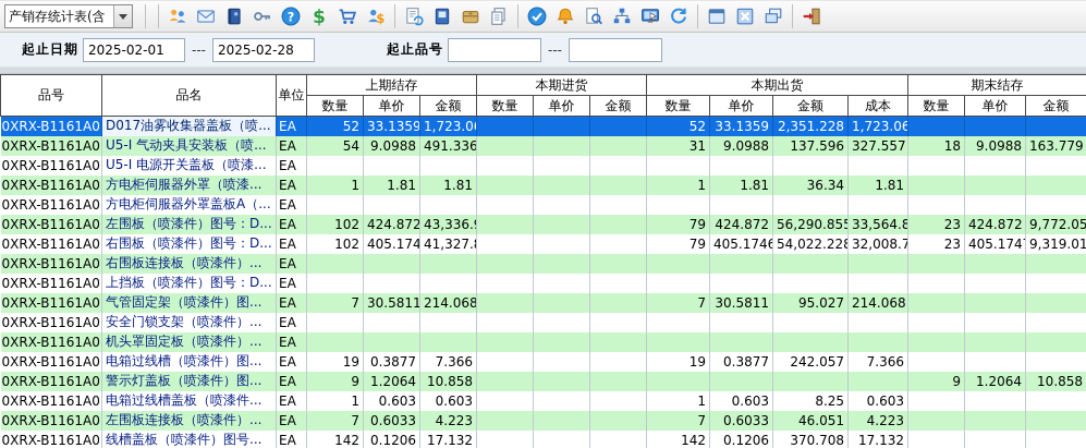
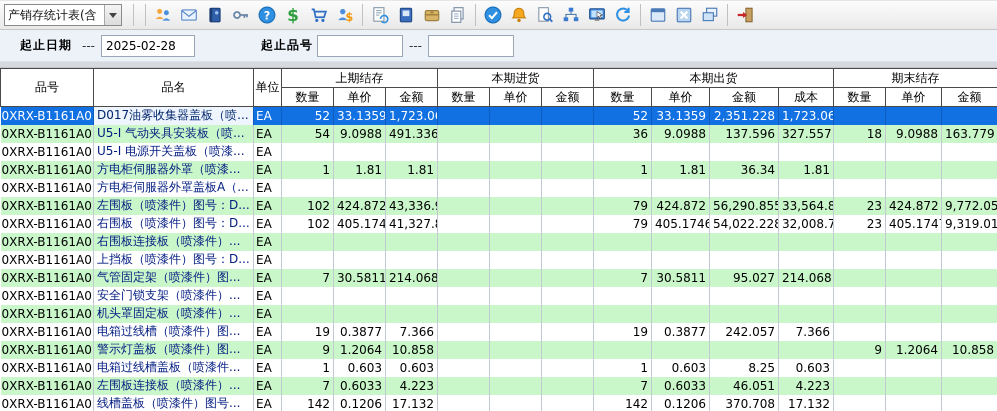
  产销存统计表(含
  ?
  $
  $
  起止日期
- 2025-02-01
  ---
  2025-02-28
  起止品号
  ---
  品号	品名	单位	上期结存	本期进货	本期出货	期末结存
  数量	单价	金额	数量	单价	金额	数量	单价	金额	成本	数量	单价	金额
  0XRX-B1161A0	D017油雾收集器盖板（喷...	EA	52	33.1359	1,723.0				52	33.1359	2,351.228	1,723.06
- 0XRX-B1161A0	U5-I 气动夹具安装板（喷...	EA	54	9.0988	491.336				31	9.0988	137.596	327.557	18	9.0988	163.779
+ 0XRX-B1161A0	U5-I 气动夹具安装板（喷...	EA	54	9.0988	491.336				36	9.0988	137.596	327.557	18	9.0988	163.779
  0XRX-B1161A0	U5-I 电源开关盖板（喷漆...	EA
  0XRX-B1161A0	方电柜伺服器外罩（喷漆...	EA	1	1.81	1.81				1	1.81	36.34	1.81
  0XRX-B1161A0	方电柜伺服器外罩盖板A（...	EA
  0XRX-B1161A0	左围板（喷漆件）图号：D...	EA	102	424.872	43,336.				79	424.872	56,290.855	33,564.8	23	424.872	9,772.05
  0XRX-B1161A0	右围板（喷漆件）图号：D...	EA	102	405.174	41,327.				79	405.1746	54,022.228	32,008.7	23	405.174	9,319.01
  0XRX-B1161A0	右围板连接板（喷漆件）...	EA
  0XRX-B1161A0	上挡板（喷漆件）图号：D...	EA
  0XRX-B1161A0	气管固定架（喷漆件）图...	EA	7	30.5811	214.068				7	30.5811	95.027	214.068
  0XRX-B1161A0	安全门锁支架（喷漆件）...	EA
  0XRX-B1161A0	机头罩固定板（喷漆件）...	EA
  0XRX-B1161A0	电箱过线槽（喷漆件）图...	EA	19	0.3877	7.366				19	0.3877	242.057	7.366
  0XRX-B1161A0	警示灯盖板（喷漆件）图...	EA	9	1.2064	10.858								9	1.2064	10.858
  0XRX-B1161A0	电箱过线槽盖板（喷漆件...	EA	1	0.603	0.603				1	0.603	8.25	0.603
  0XRX-B1161A0	左围板连接板（喷漆件）...	EA	7	0.6033	4.223				7	0.6033	46.051	4.223
  0XRX-B1161A0	线槽盖板（喷漆件）图号...	EA	142	0.1206	17.132				142	0.1206	370.708	17.132
